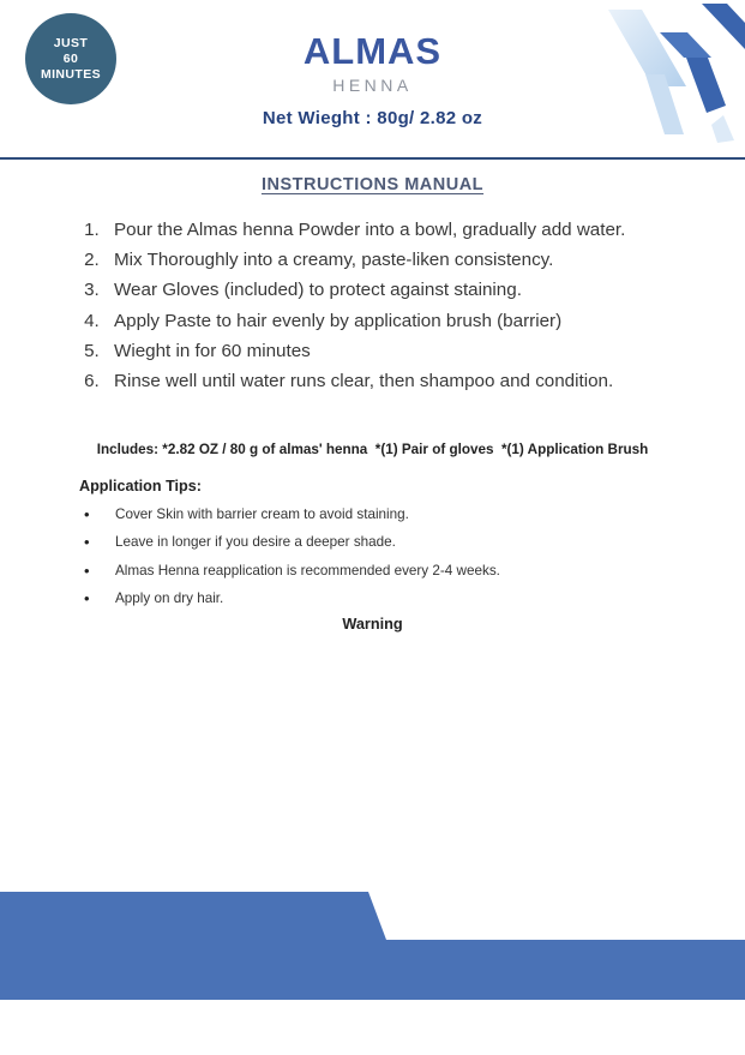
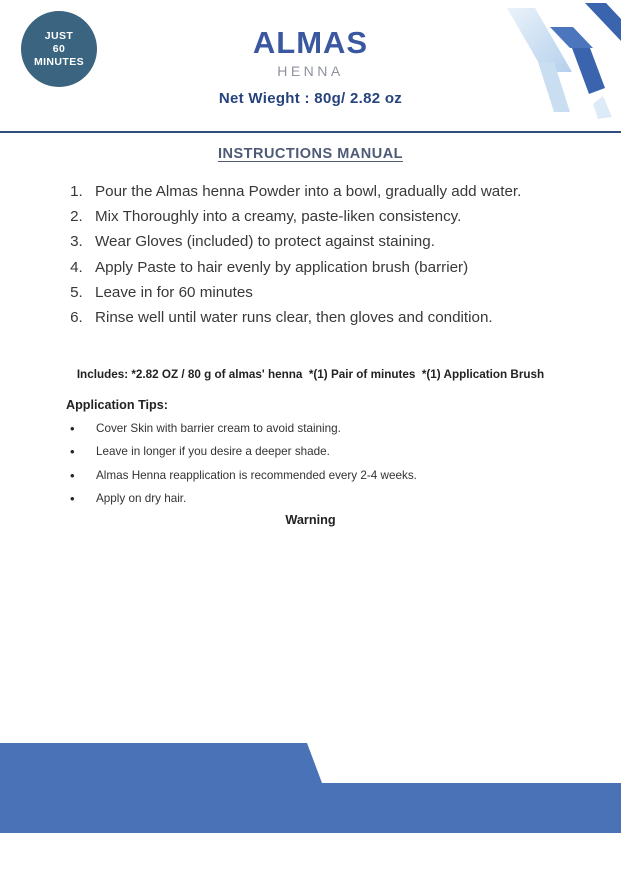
  JUST
  60
  MINUTES
  ALMAS
  HENNA
  Net Wieght : 80g/ 2.82 oz
  INSTRUCTIONS MANUAL
  Pour the Almas henna Powder into a bowl, gradually add water.
  Mix Thoroughly into a creamy, paste-liken consistency.
  Wear Gloves (included) to protect against staining.
  Apply Paste to hair evenly by application brush (barrier)
- Wieght in for 60 minutes
+ Leave in for 60 minutes
- Rinse well until water runs clear, then shampoo and condition.
+ Rinse well until water runs clear, then gloves and condition.
- Includes: *2.82 OZ / 80 g of almas' henna *(1) Pair of gloves *(1) Application Brush
+ Includes: *2.82 OZ / 80 g of almas' henna *(1) Pair of minutes *(1) Application Brush
  Application Tips:
  Cover Skin with barrier cream to avoid staining.
  Leave in longer if you desire a deeper shade.
  Almas Henna reapplication is recommended every 2-4 weeks.
  Apply on dry hair.
  Warning
